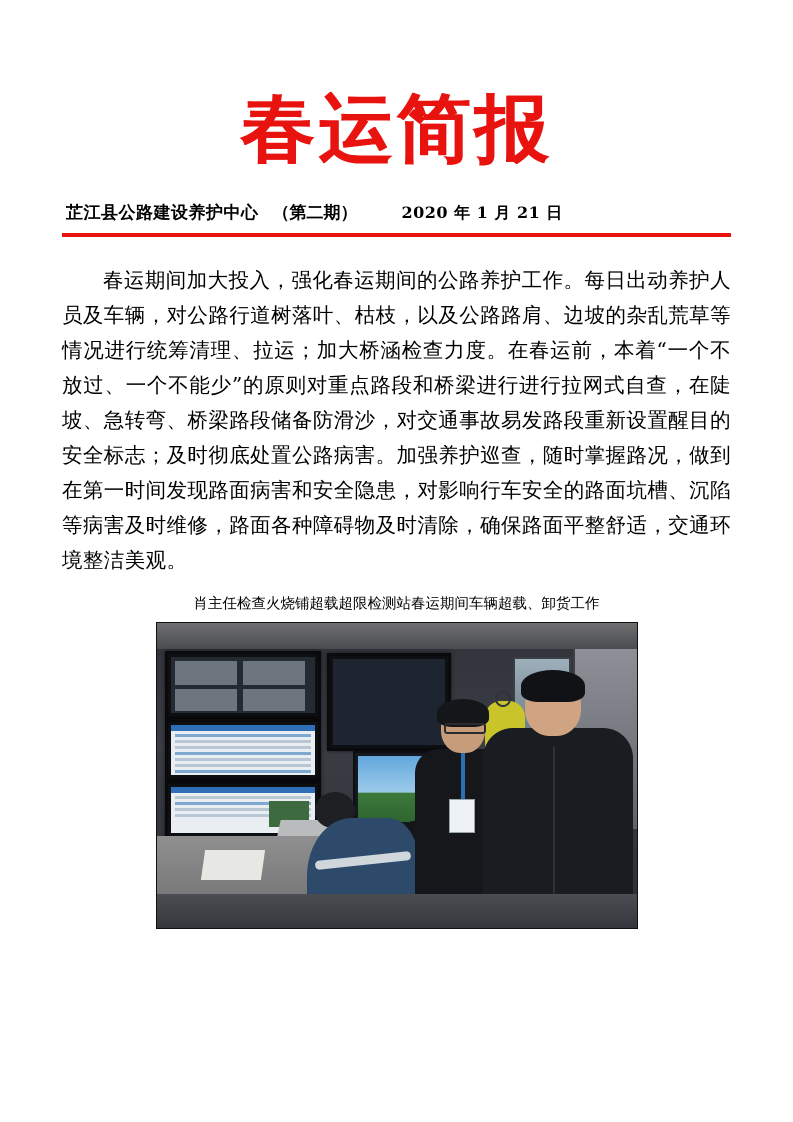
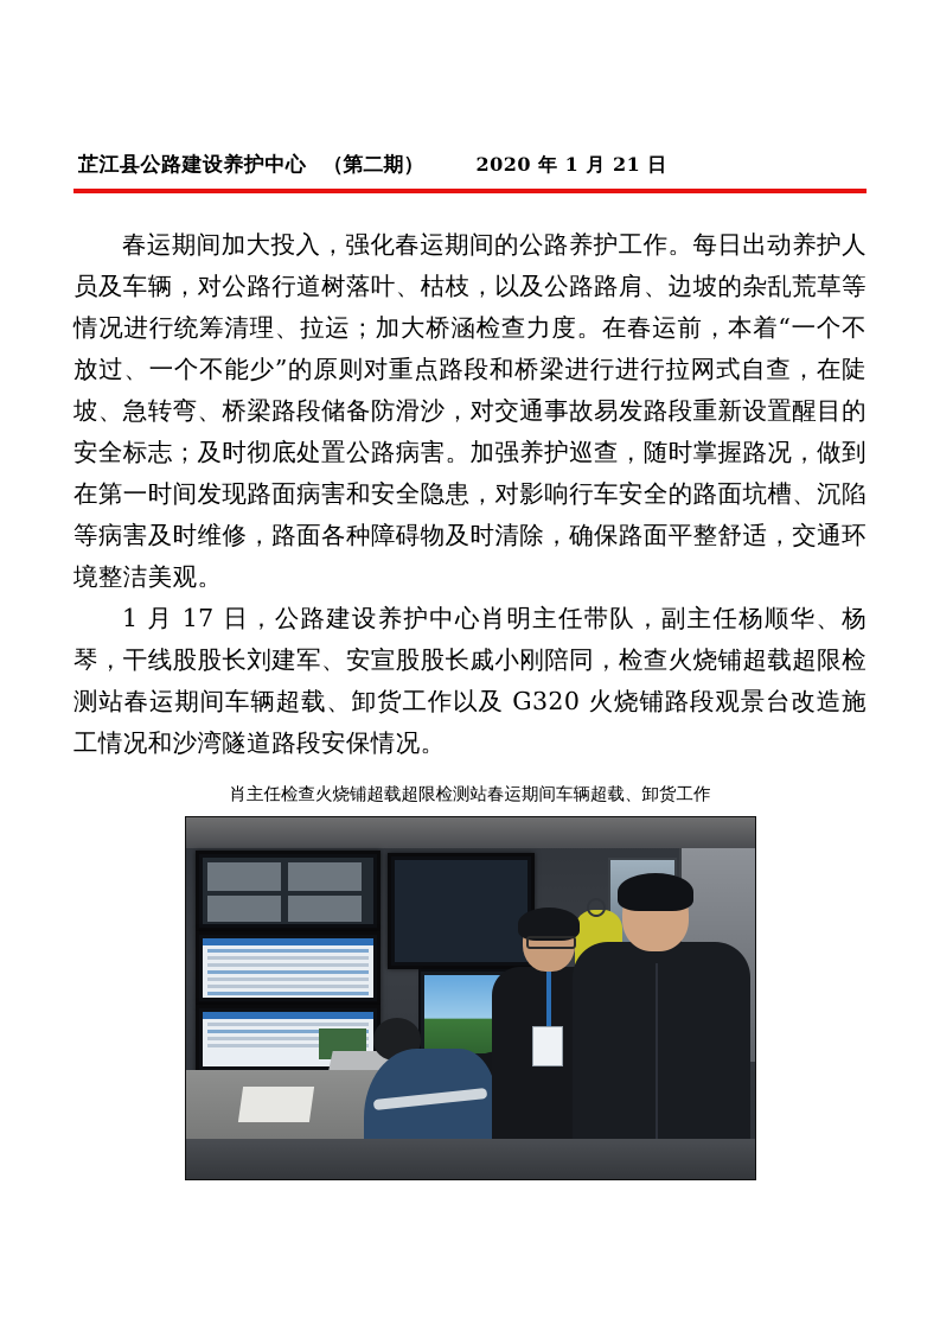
- 春运简报
  芷江县公路建设养护中心
  （第二期）
  2020 年 1 月 21 日
  春运期间加大投入，强化春运期间的公路养护工作。每日出动养护人员及车辆，对公路行道树落叶、枯枝，以及公路路肩、边坡的杂乱荒草等情况进行统筹清理、拉运；加大桥涵检查力度。在春运前，本着“一个不放过、一个不能少”的原则对重点路段和桥梁进行进行拉网式自查，在陡坡、急转弯、桥梁路段储备防滑沙，对交通事故易发路段重新设置醒目的安全标志；及时彻底处置公路病害。加强养护巡查，随时掌握路况，做到在第一时间发现路面病害和安全隐患，对影响行车安全的路面坑槽、沉陷等病害及时维修，路面各种障碍物及时清除，确保路面平整舒适，交通环境整洁美观。
+ 1 月 17 日，公路建设养护中心肖明主任带队，副主任杨顺华、杨琴，干线股股长刘建军、安宣股股长戚小刚陪同，检查火烧铺超载超限检测站春运期间车辆超载、卸货工作以及 G320 火烧铺路段观景台改造施工情况和沙湾隧道路段安保情况。
  肖主任检查火烧铺超载超限检测站春运期间车辆超载、卸货工作
